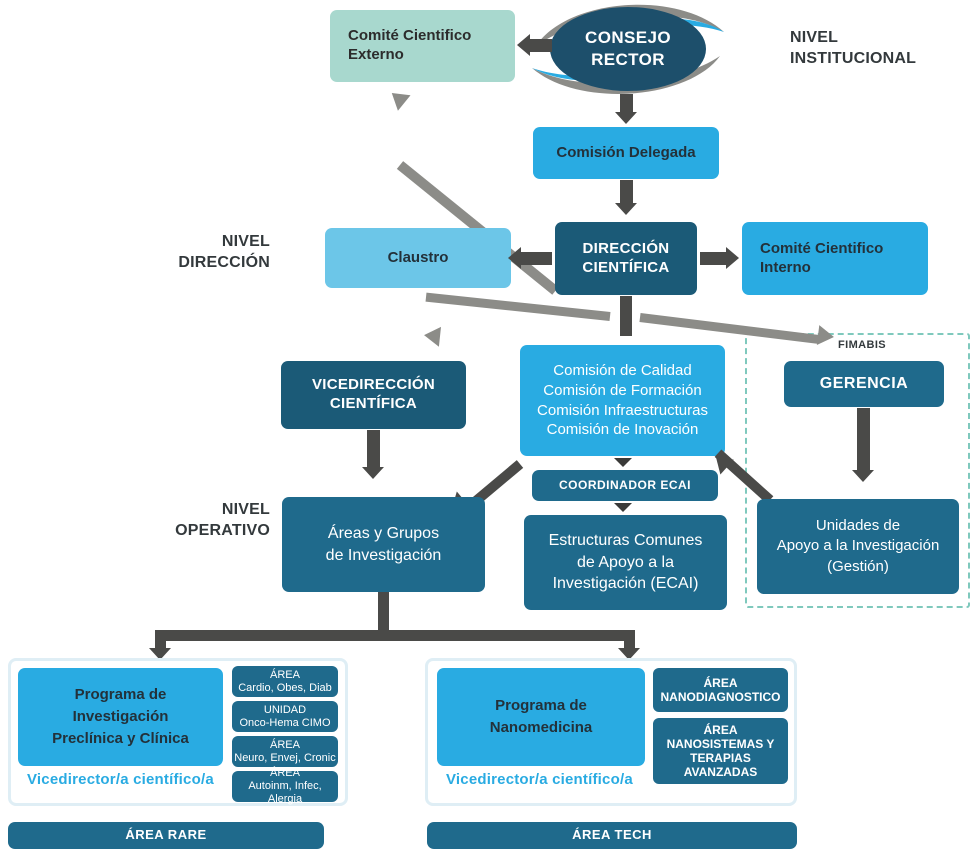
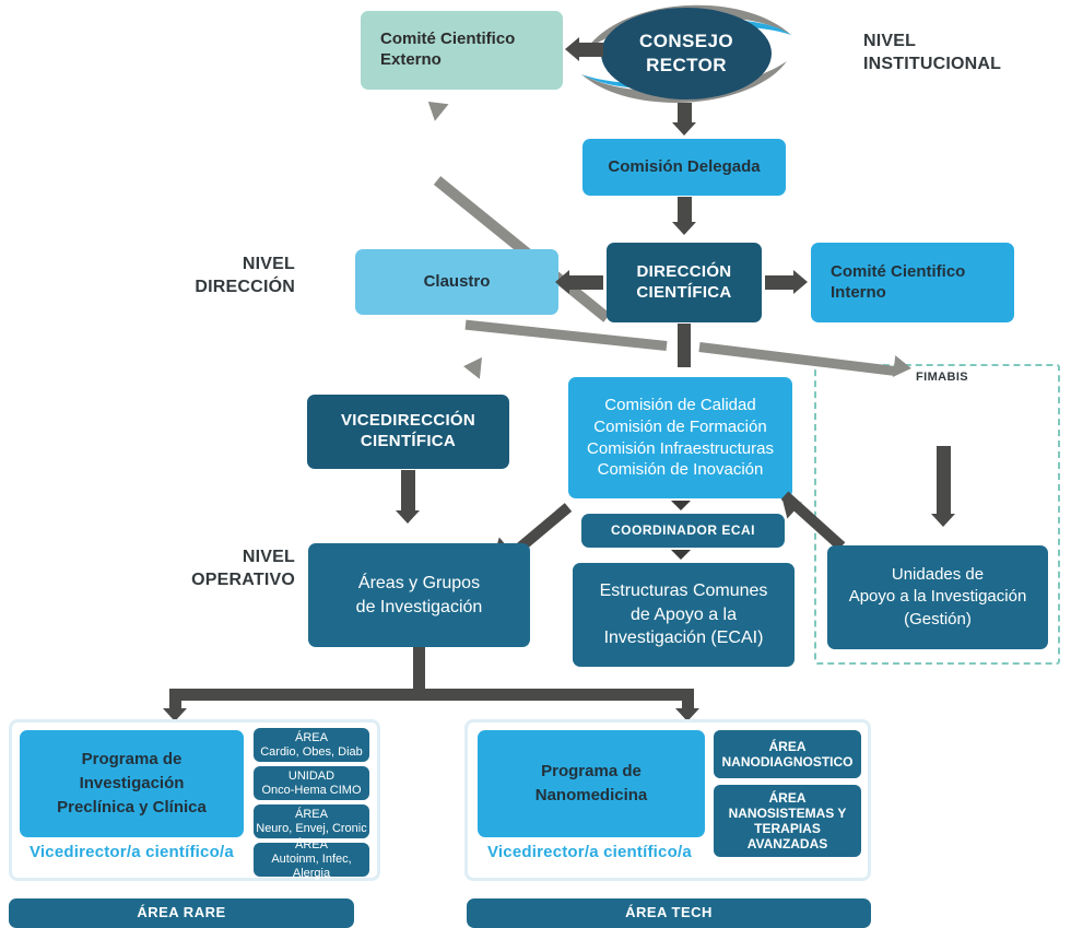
  NIVEL
  INSTITUCIONAL
  NIVEL
  DIRECCIÓN
  NIVEL
  OPERATIVO
  FIMABIS
  CONSEJO
  RECTOR
  Comité Cientifico
  Externo
  Comisión Delegada
  Claustro
  DIRECCIÓN
  CIENTÍFICA
  Comité Cientifico
  Interno
  VICEDIRECCIÓN
  CIENTÍFICA
  Comisión de Calidad
  Comisión de Formación
  Comisión Infraestructuras
  Comisión de Inovación
- GERENCIA
  Áreas y Grupos
  de Investigación
  COORDINADOR ECAI
  Estructuras Comunes
  de Apoyo a la
  Investigación (ECAI)
  Unidades de
  Apoyo a la Investigación
  (Gestión)
  Programa de
  Investigación
  Preclínica y Clínica
  Vicedirector/a científico/a
  ÁREA
  Cardio, Obes, Diab
  UNIDAD
  Onco-Hema CIMO
  ÁREA
  Neuro, Envej, Cronic
  ÁREA
  Autoinm, Infec, Alergia
  ÁREA RARE
  Programa de
  Nanomedicina
  Vicedirector/a científico/a
  ÁREA
  NANODIAGNOSTICO
  ÁREA
  NANOSISTEMAS Y
  TERAPIAS AVANZADAS
  ÁREA TECH
